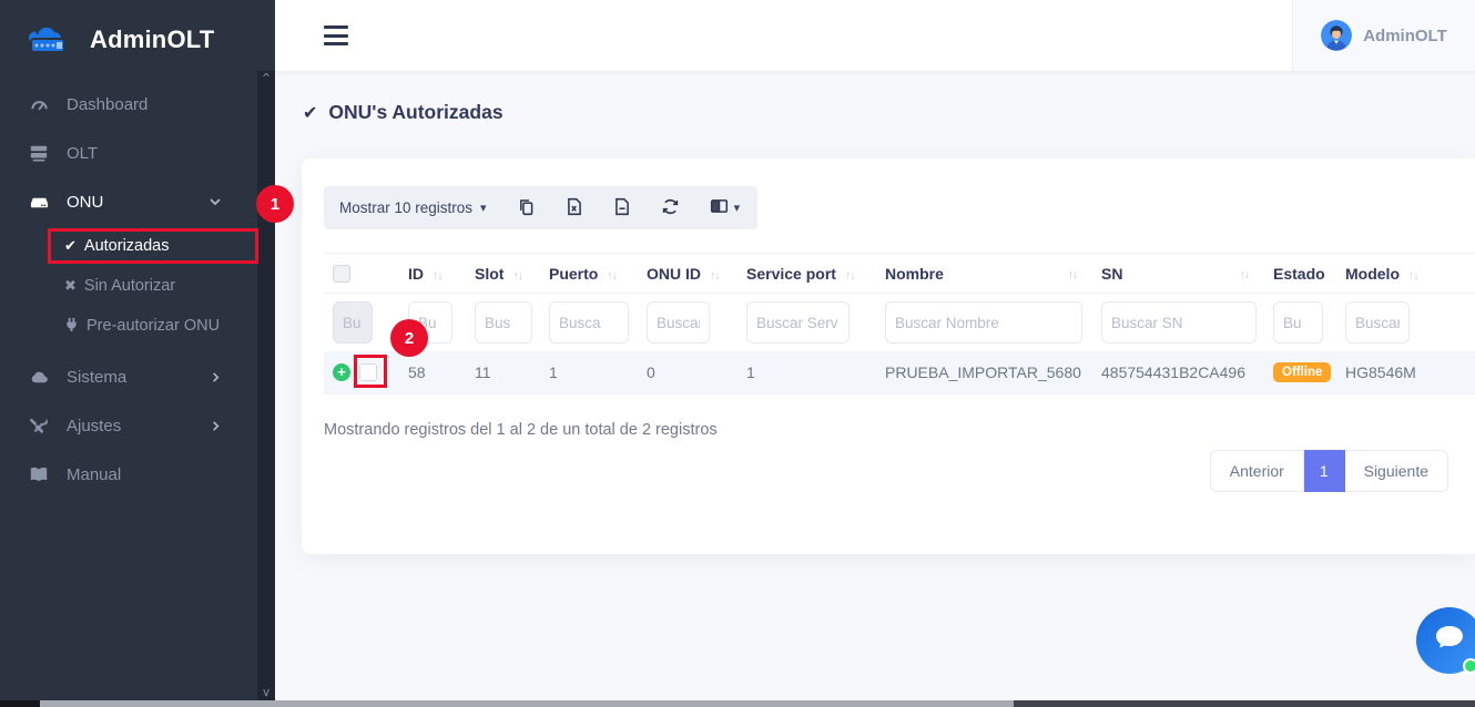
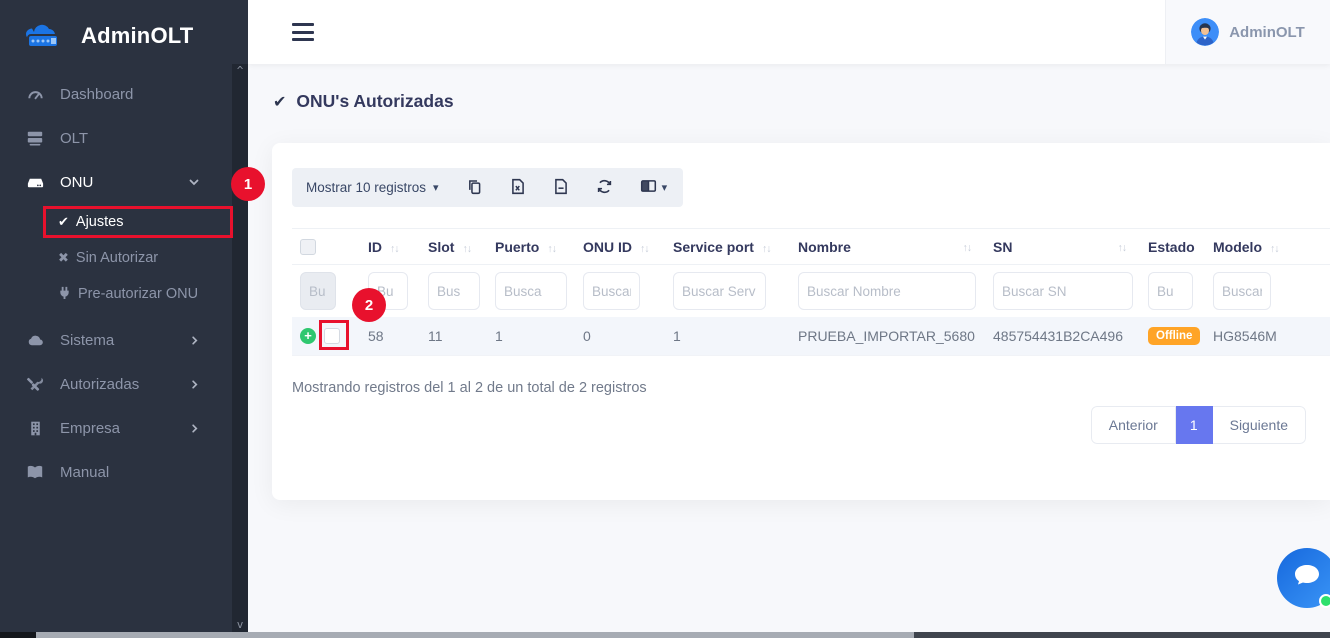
  AdminOLT
  Dashboard
  OLT
  ONU
  ✔
- Autorizadas
+ Ajustes
  ✖
  Sin Autorizar
  Pre-autorizar ONU
  Sistema
- Ajustes
+ Autorizadas
+ Empresa
  Manual
  ^
  v
  AdminOLT
  ✔
  ONU's Autorizadas
  Mostrar 10 registros
  ▾
  ▾
  	ID ↑↓	Slot ↑↓	Puerto ↑↓	ONU ID ↑↓	Service port ↑↓	Nombre ↑↓	SN ↑↓	Estado	Modelo ↑↓
  Bu	Bu	Bus	Busca	Busca	Buscar Serv	Buscar Nombre	Buscar SN	Bu	Buscar
  +	58	11	1	0	1	PRUEBA_IMPORTAR_5680	485754431B2CA496	Offline	HG8546M
  Mostrando registros del 1 al 2 de un total de 2 registros
  Anterior
  1
  Siguiente
  1
  2
